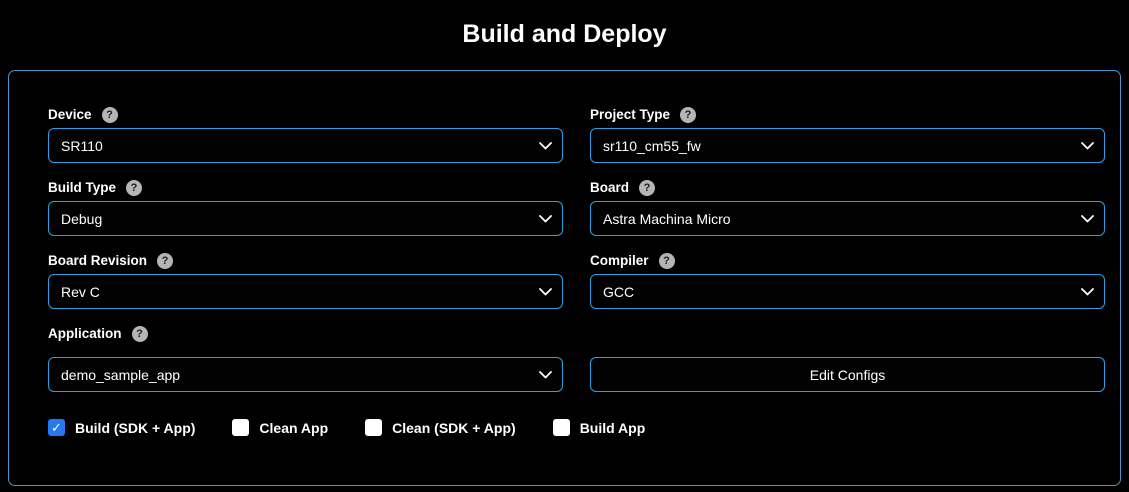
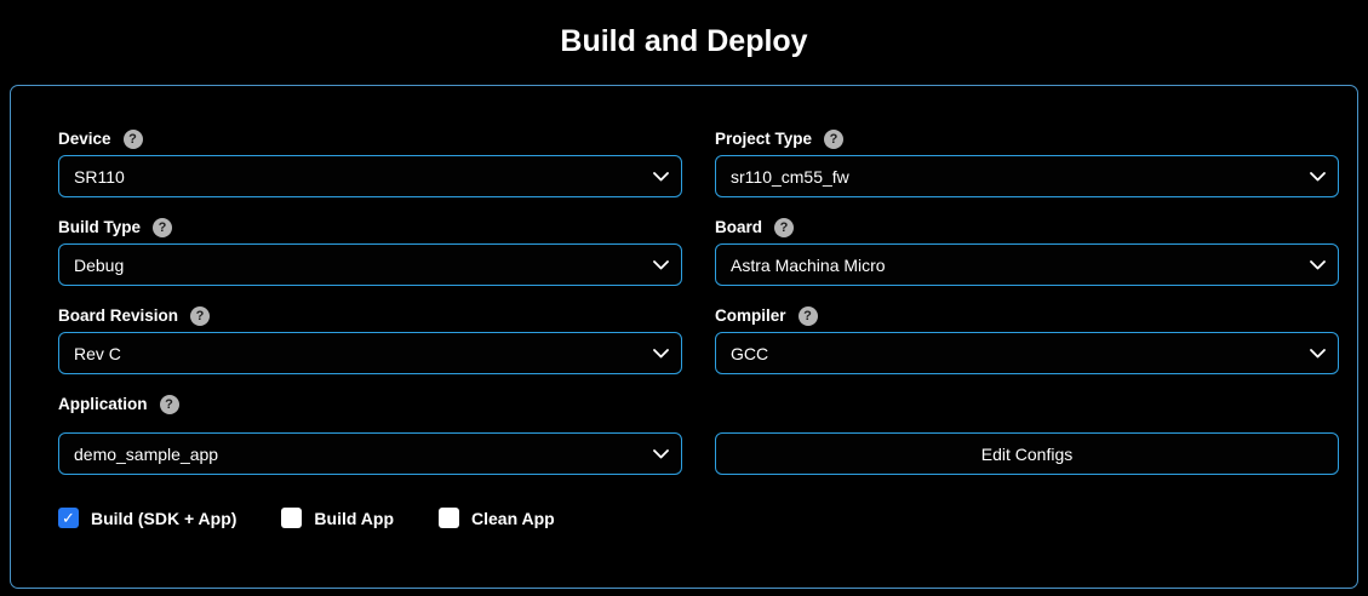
  Build and Deploy
  Device
  ?
  SR110
  Project Type
  ?
  sr110_cm55_fw
  Build Type
  ?
  Debug
  Board
  ?
  Astra Machina Micro
  Board Revision
  ?
  Rev C
  Compiler
  ?
  GCC
  Application
  ?
  demo_sample_app
  Edit Configs
  ✓
  Build (SDK + App)
- Clean App
+ Build App
- Clean (SDK + App)
- Build App
+ Clean App
